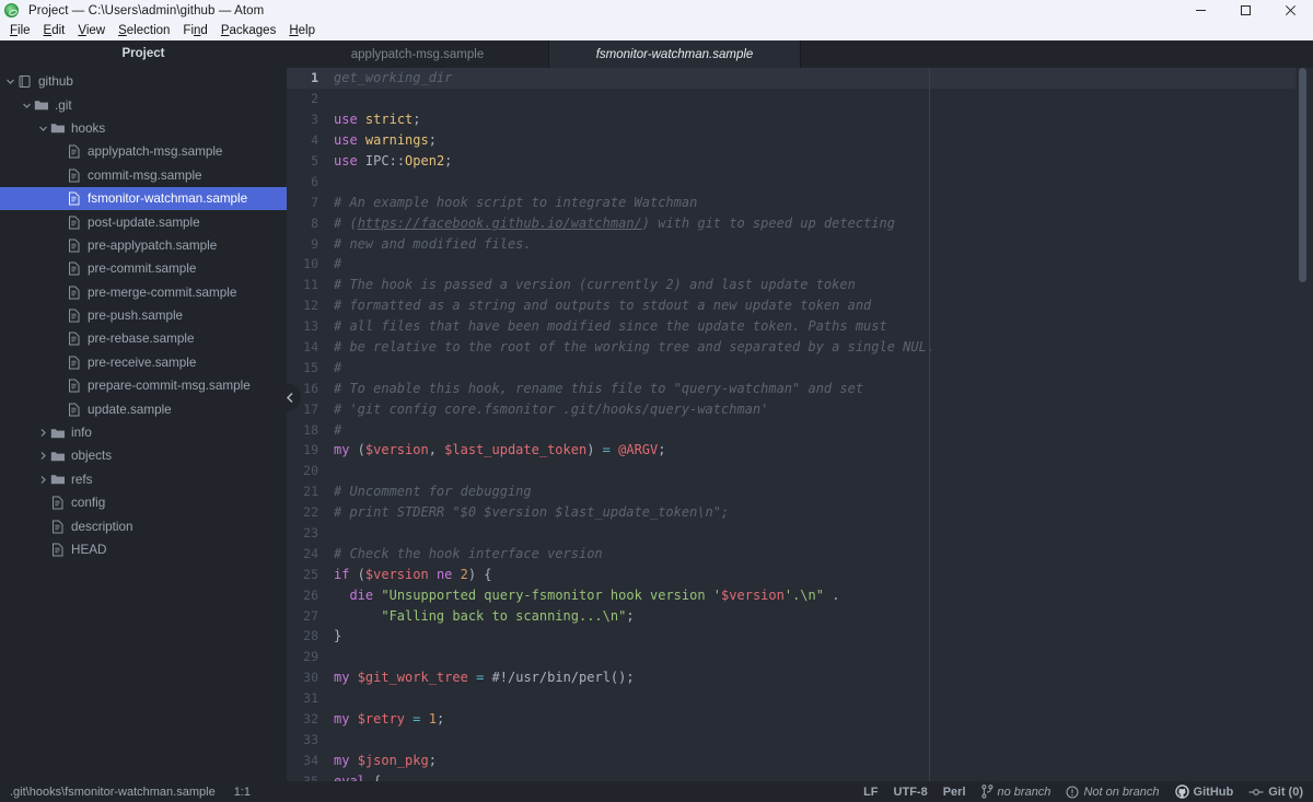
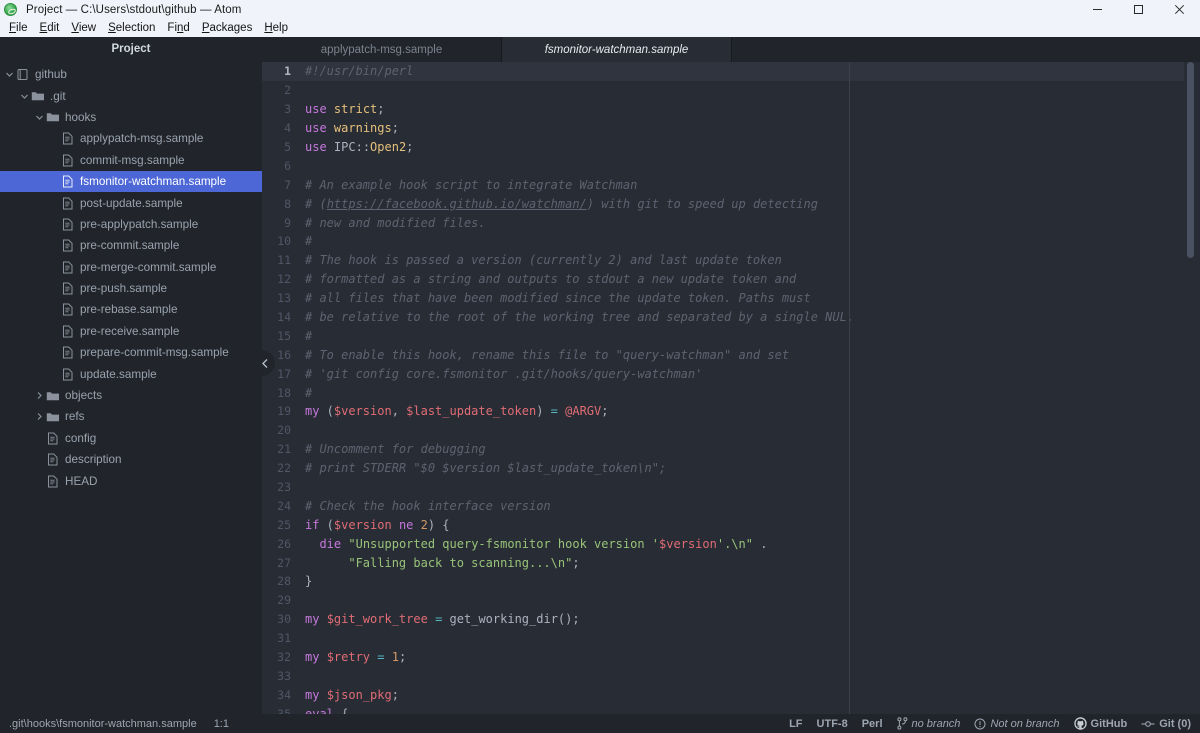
- Project — C:\Users\admin\github — Atom
+ Project — C:\Users\stdout\github — Atom
  File
  Edit
  View
  Selection
  Find
  Packages
  Help
  Project
  github
  .git
  hooks
  applypatch-msg.sample
  commit-msg.sample
  fsmonitor-watchman.sample
  post-update.sample
  pre-applypatch.sample
  pre-commit.sample
  pre-merge-commit.sample
  pre-push.sample
  pre-rebase.sample
  pre-receive.sample
  prepare-commit-msg.sample
  update.sample
- info
  objects
  refs
  config
  description
  HEAD
  applypatch-msg.sample
  fsmonitor-watchman.sample
  1
- get_working_dir
+ #!/usr/bin/perl
  2
  3
  use strict;
  4
  use warnings;
  5
  use IPC::Open2;
  6
  7
  # An example hook script to integrate Watchman
  8
  # (https://facebook.github.io/watchman/) with git to speed up detecting
  9
  # new and modified files.
  10
  #
  11
  # The hook is passed a version (currently 2) and last update token
  12
  # formatted as a string and outputs to stdout a new update token and
  13
  # all files that have been modified since the update token. Paths must
  14
  # be relative to the root of the working tree and separated by a single NUL.
  15
  #
  16
  # To enable this hook, rename this file to "query-watchman" and set
  17
  # 'git config core.fsmonitor .git/hooks/query-watchman'
  18
  #
  19
  my ($version, $last_update_token) = @ARGV;
  20
  21
  # Uncomment for debugging
  22
  # print STDERR "$0 $version $last_update_token\n";
  23
  24
  # Check the hook interface version
  25
  if ($version ne 2) {
  26
  die "Unsupported query-fsmonitor hook version '$version'.\n" .
  27
  "Falling back to scanning...\n";
  28
  }
  29
  30
- my $git_work_tree = #!/usr/bin/perl();
+ my $git_work_tree = get_working_dir();
  31
  32
  my $retry = 1;
  33
  34
  my $json_pkg;
  35
  eval {
  .git\hooks\fsmonitor-watchman.sample
  1:1
  LF
  UTF-8
  Perl
  no branch
  Not on branch
  GitHub
  Git (0)
